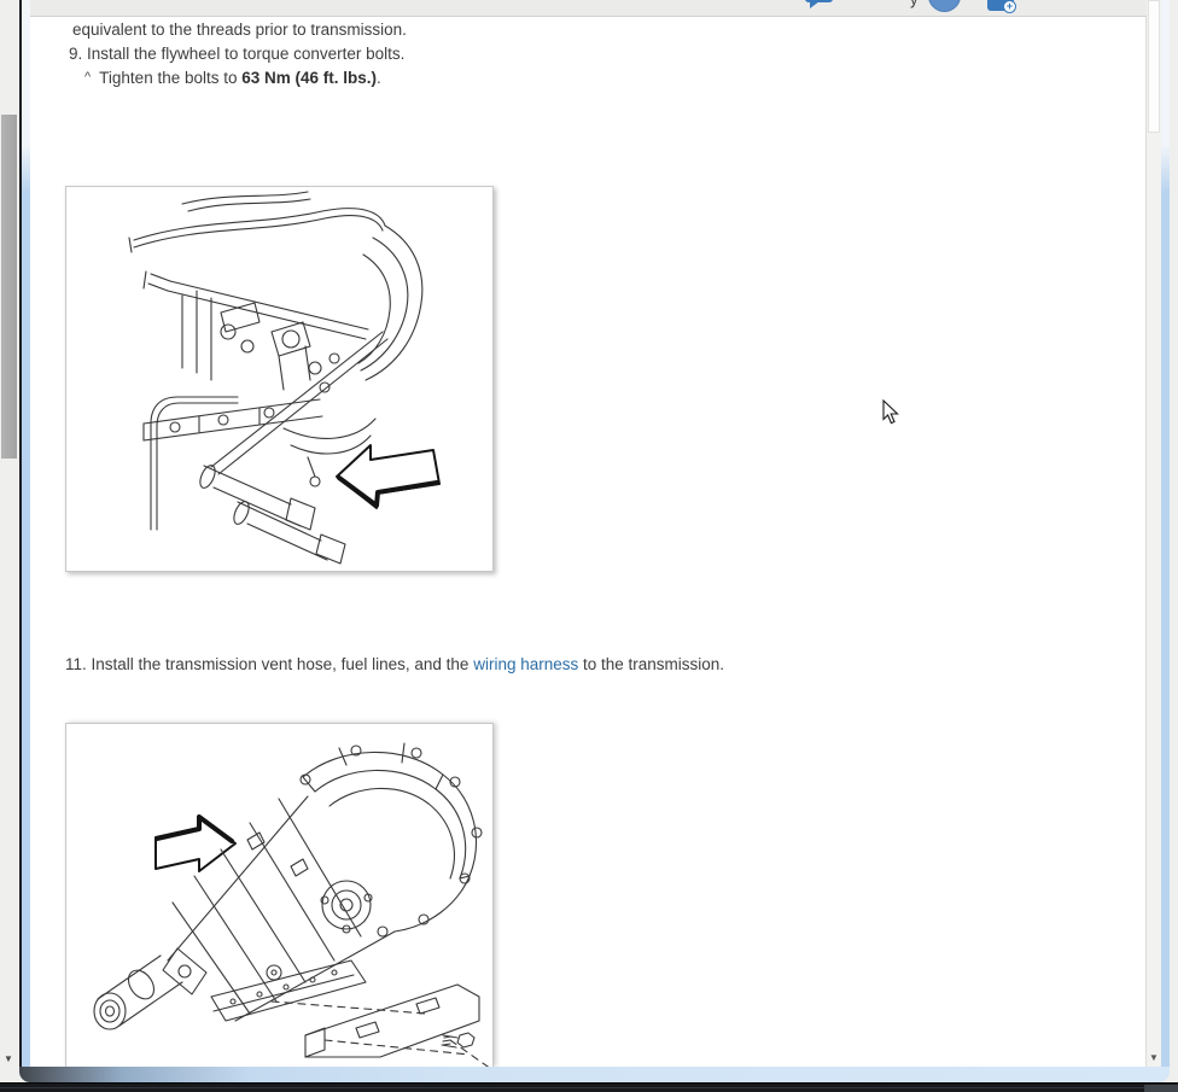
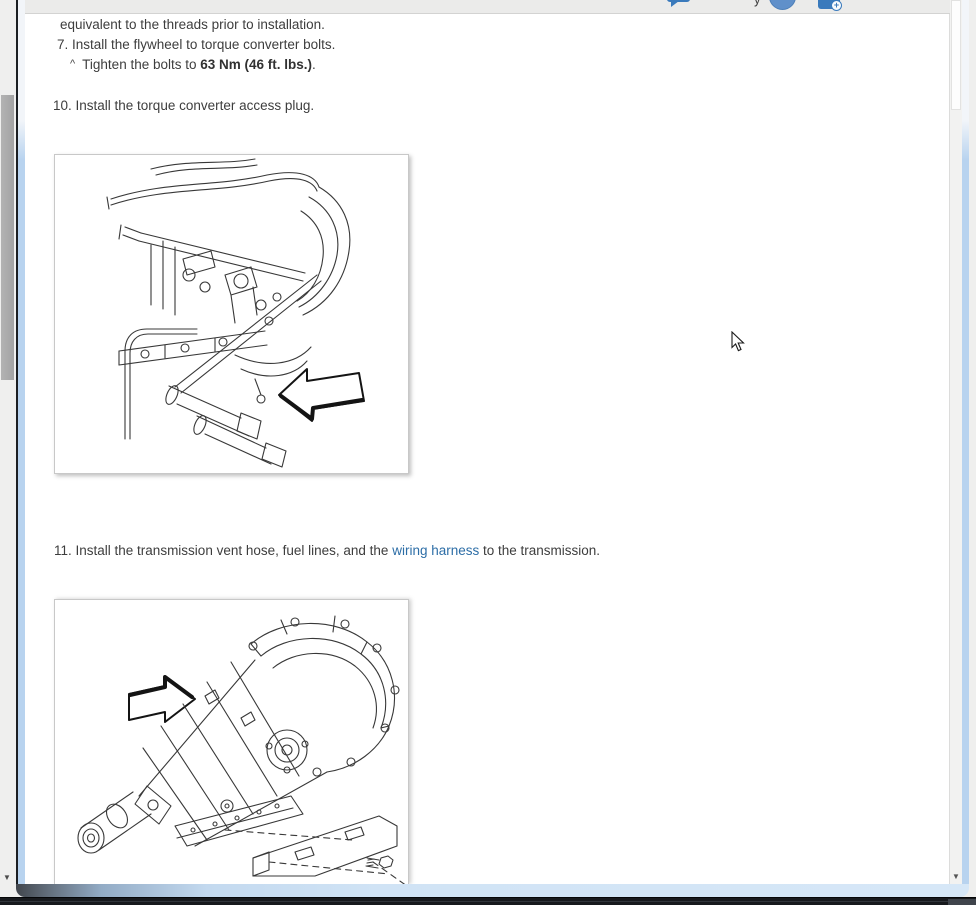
  ▼
  +
- equivalent to the threads prior to transmission.
+ equivalent to the threads prior to installation.
- 9. Install the flywheel to torque converter bolts.
+ 7. Install the flywheel to torque converter bolts.
  ^ Tighten the bolts to 63 Nm (46 ft. lbs.).
+ 10. Install the torque converter access plug.
  11. Install the transmission vent hose, fuel lines, and the wiring harness to the transmission.
  ▼
